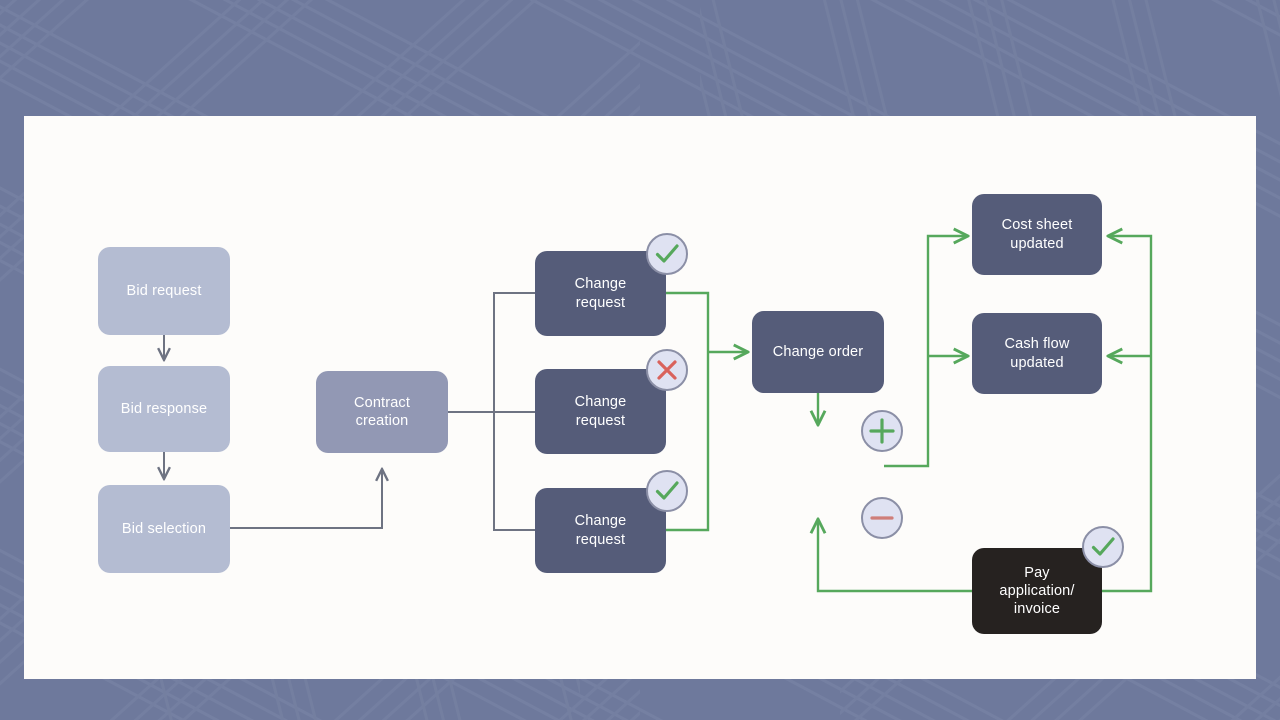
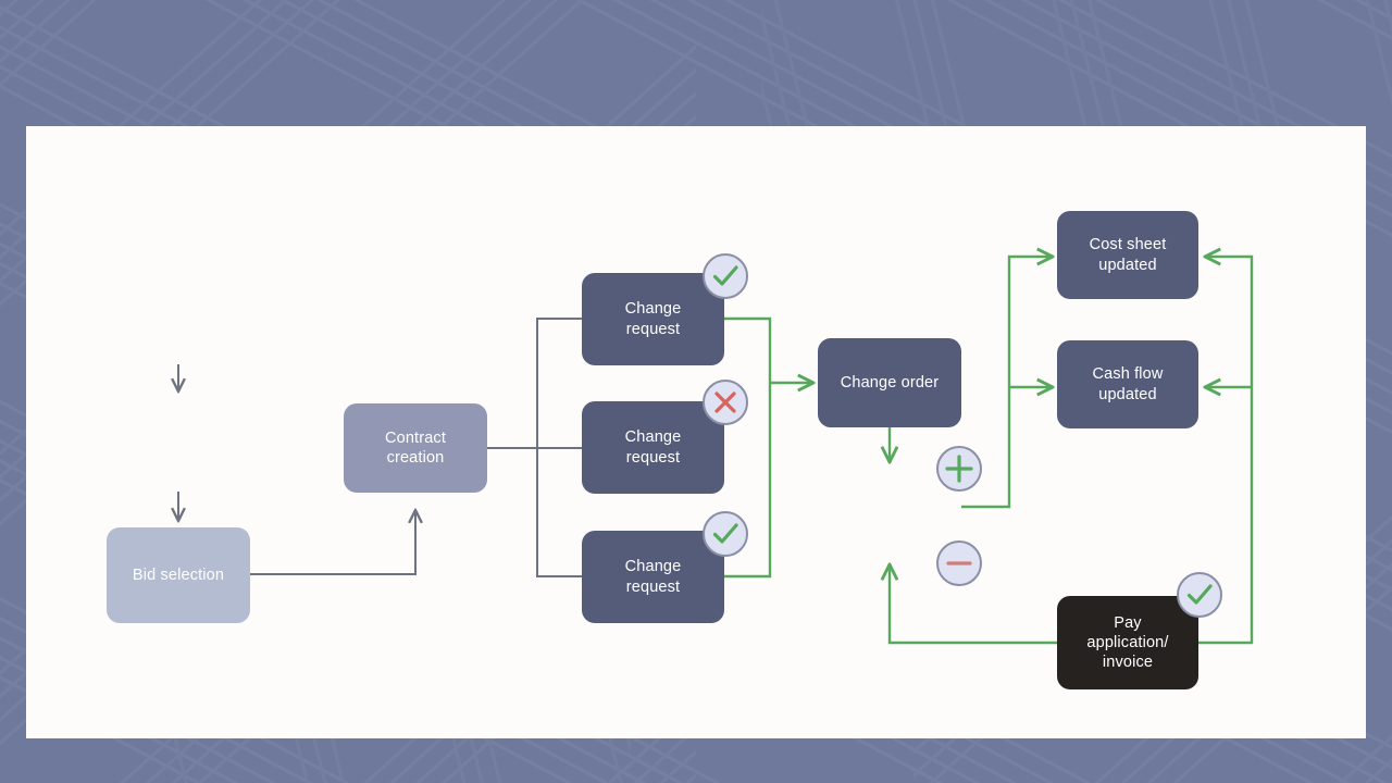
- Bid request
- Bid response
  Bid selection
  Contract
  creation
  Change
  request
  Change
  request
  Change
  request
  Change order
  Cost sheet
  updated
  Cash flow
  updated
  Pay
  application/
  invoice
